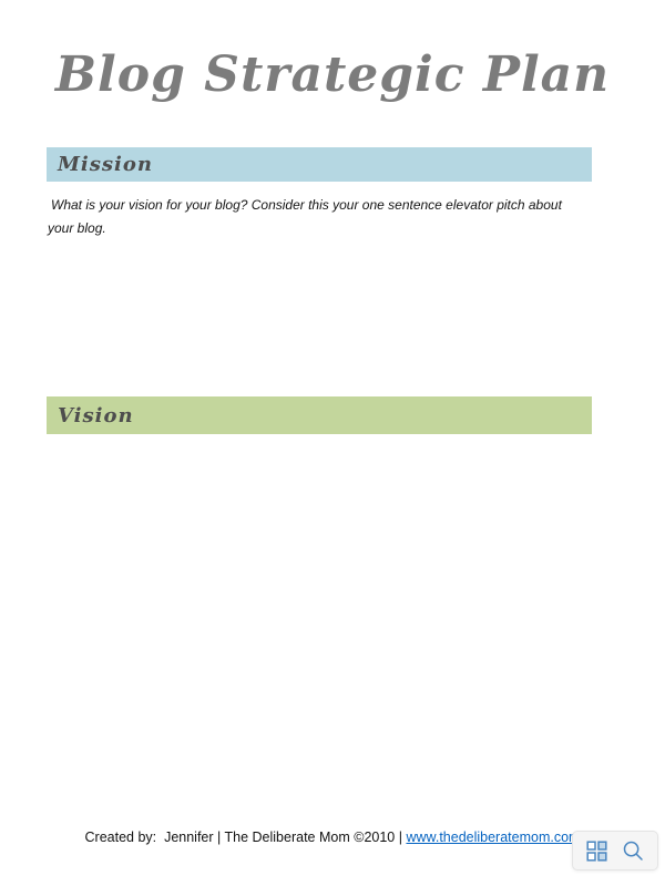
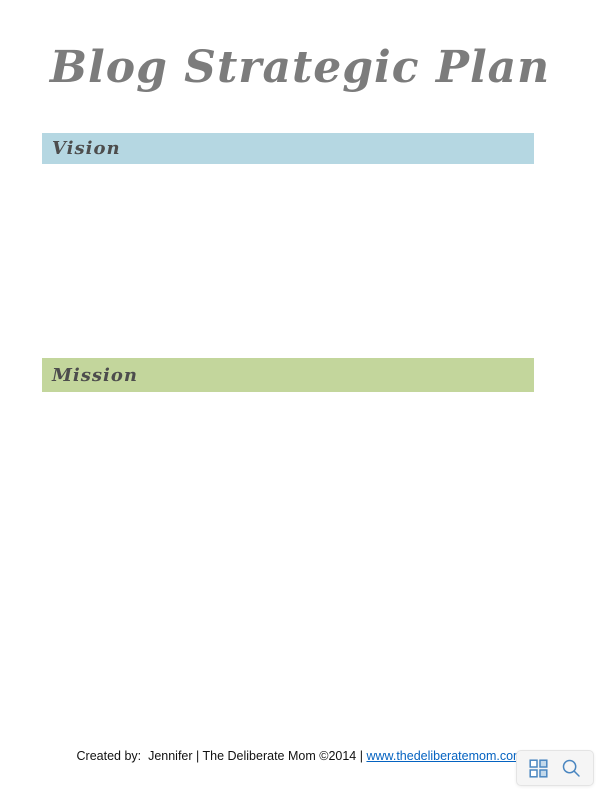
  Blog Strategic Plan
- Mission
+ Vision
- What is your vision for your blog? Consider this your one sentence elevator pitch about your blog.
- Vision
+ Mission
- Created by: Jennifer | The Deliberate Mom ©2010 | www.thedeliberatemom.co
+ Created by: Jennifer | The Deliberate Mom ©2014 | www.thedeliberatemom.co
